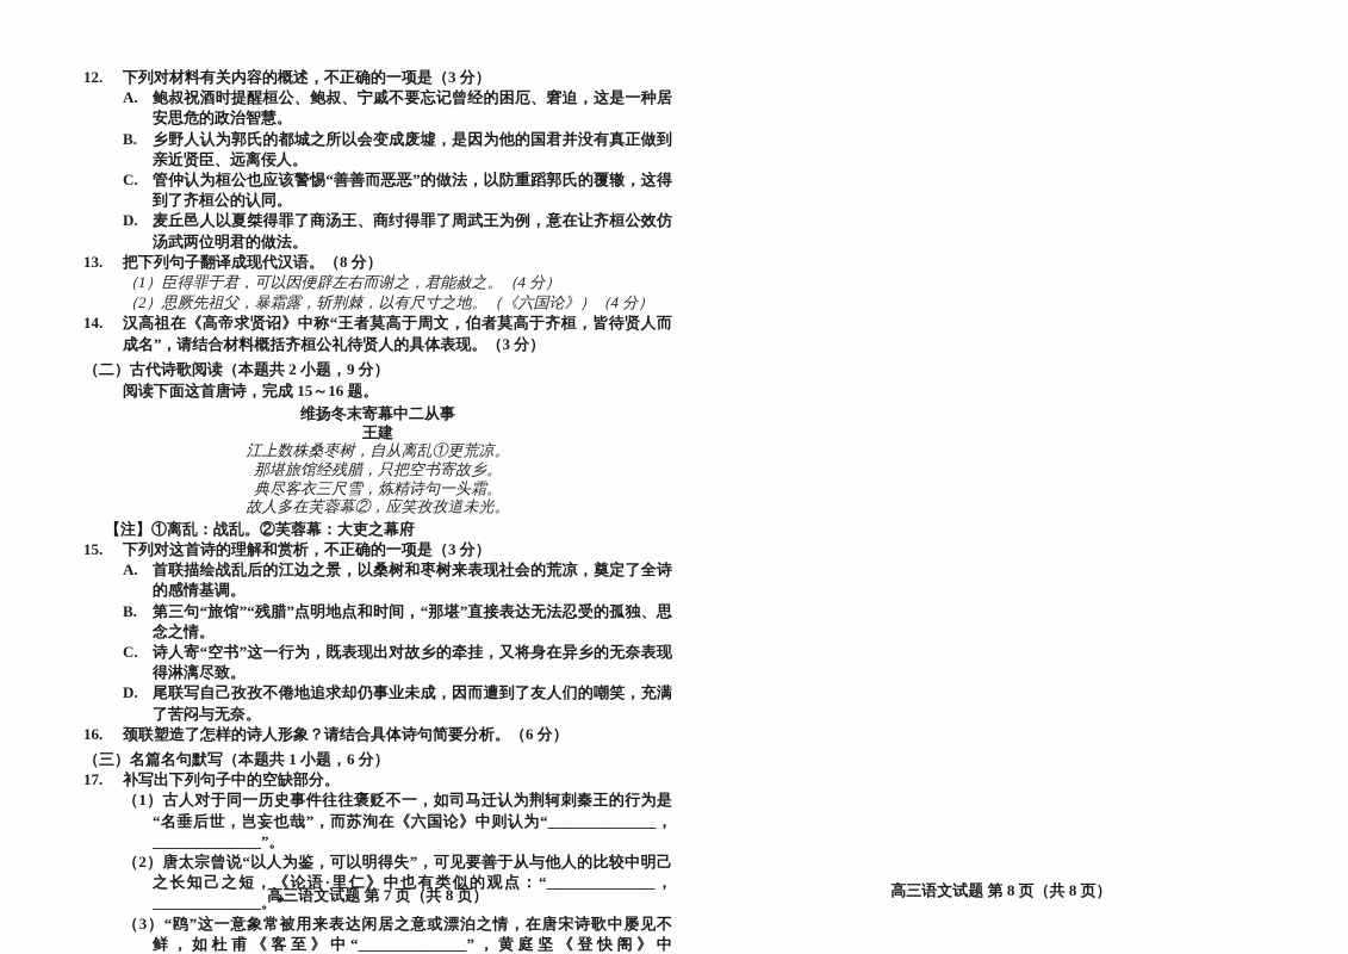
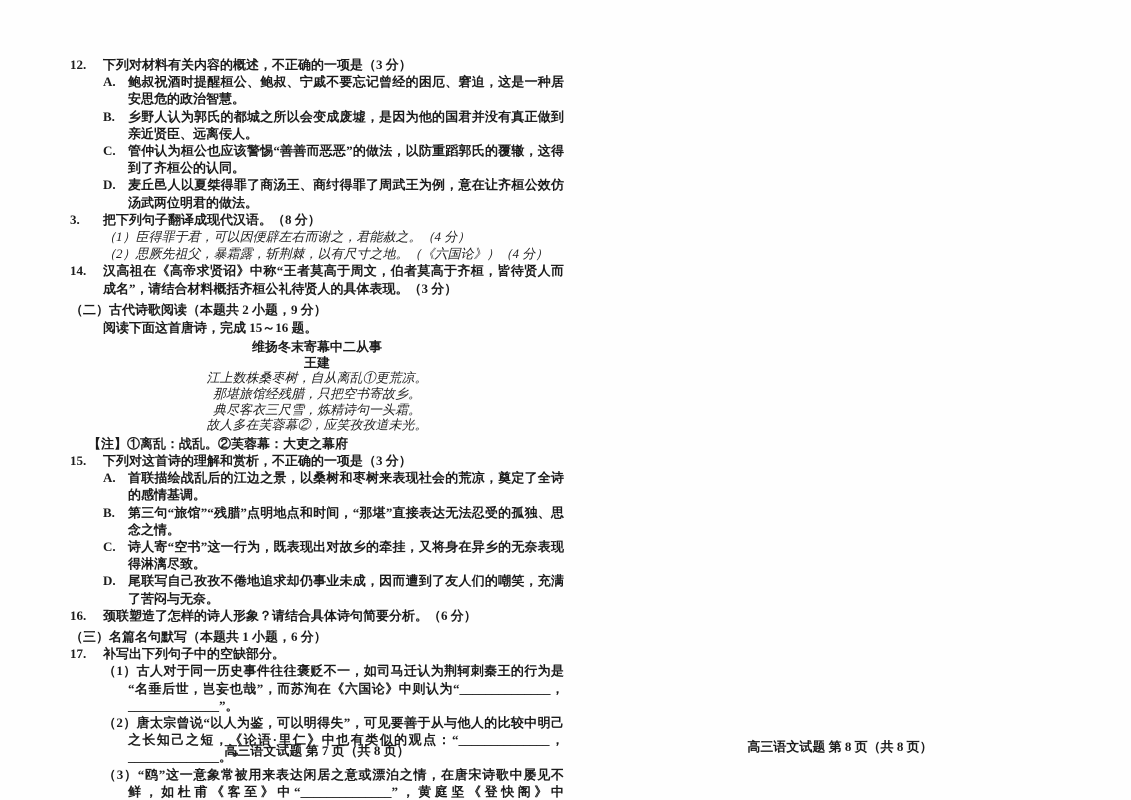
  12.
  下列对材料有关内容的概述，不正确的一项是（3 分）
  A.
  鲍叔祝酒时提醒桓公、鲍叔、宁戚不要忘记曾经的困厄、窘迫，这是一种居安思危的政治智慧。
  B.
  乡野人认为郭氏的都城之所以会变成废墟，是因为他的国君并没有真正做到亲近贤臣、远离佞人。
  C.
  管仲认为桓公也应该警惕“善善而恶恶”的做法，以防重蹈郭氏的覆辙，这得到了齐桓公的认同。
  D.
  麦丘邑人以夏桀得罪了商汤王、商纣得罪了周武王为例，意在让齐桓公效仿汤武两位明君的做法。
- 13.
+ 3.
  把下列句子翻译成现代汉语。（8 分）
  （1）臣得罪于君，可以因便辟左右而谢之，君能赦之。（4 分）
  （2）思厥先祖父，暴霜露，斩荆棘，以有尺寸之地。（《六国论》）（4 分）
  14.
  汉高祖在《高帝求贤诏》中称“王者莫高于周文，伯者莫高于齐桓，皆待贤人而成名”，请结合材料概括齐桓公礼待贤人的具体表现。（3 分）
  （二）古代诗歌阅读（本题共 2 小题，9 分）
  阅读下面这首唐诗，完成 15～16 题。
  维扬冬末寄幕中二从事
  王建
  江上数株桑枣树，自从离乱①更荒凉。
  那堪旅馆经残腊，只把空书寄故乡。
  典尽客衣三尺雪，炼精诗句一头霜。
  故人多在芙蓉幕②，应笑孜孜道未光。
  【注】①离乱：战乱。②芙蓉幕：大吏之幕府
  15.
  下列对这首诗的理解和赏析，不正确的一项是（3 分）
  A.
  首联描绘战乱后的江边之景，以桑树和枣树来表现社会的荒凉，奠定了全诗的感情基调。
  B.
  第三句“旅馆”“残腊”点明地点和时间，“那堪”直接表达无法忍受的孤独、思念之情。
  C.
  诗人寄“空书”这一行为，既表现出对故乡的牵挂，又将身在异乡的无奈表现得淋漓尽致。
  D.
  尾联写自己孜孜不倦地追求却仍事业未成，因而遭到了友人们的嘲笑，充满了苦闷与无奈。
  16.
  颈联塑造了怎样的诗人形象？请结合具体诗句简要分析。（6 分）
  （三）名篇名句默写（本题共 1 小题，6 分）
  17.
  补写出下列句子中的空缺部分。
  （1）古人对于同一历史事件往往褒贬不一，如司马迁认为荆轲刺秦王的行为是“名垂后世，岂妄也哉”，而苏洵在《六国论》中则认为“______________，______________”。
  （2）唐太宗曾说“以人为鉴，可以明得失”，可见要善于从与他人的比较中明己之长知己之短，《论语·里仁》中也有类似的观点：“______________，______________。”
  （3）“鸥”这一意象常被用来表达闲居之意或漂泊之情，在唐宋诗歌中屡见不鲜，如杜甫《客至》中“______________”，黄庭坚《登快阁》中
  高三语文试题 第 7 页（共 8 页）
  高三语文试题 第 8 页（共 8 页）
